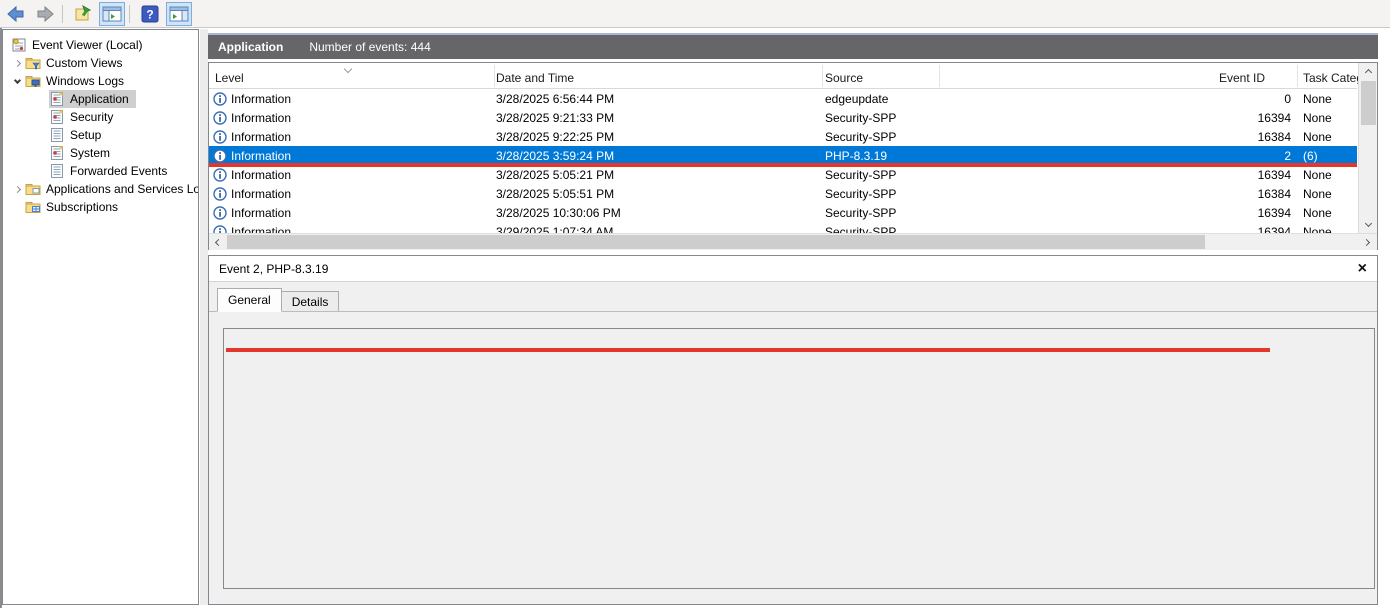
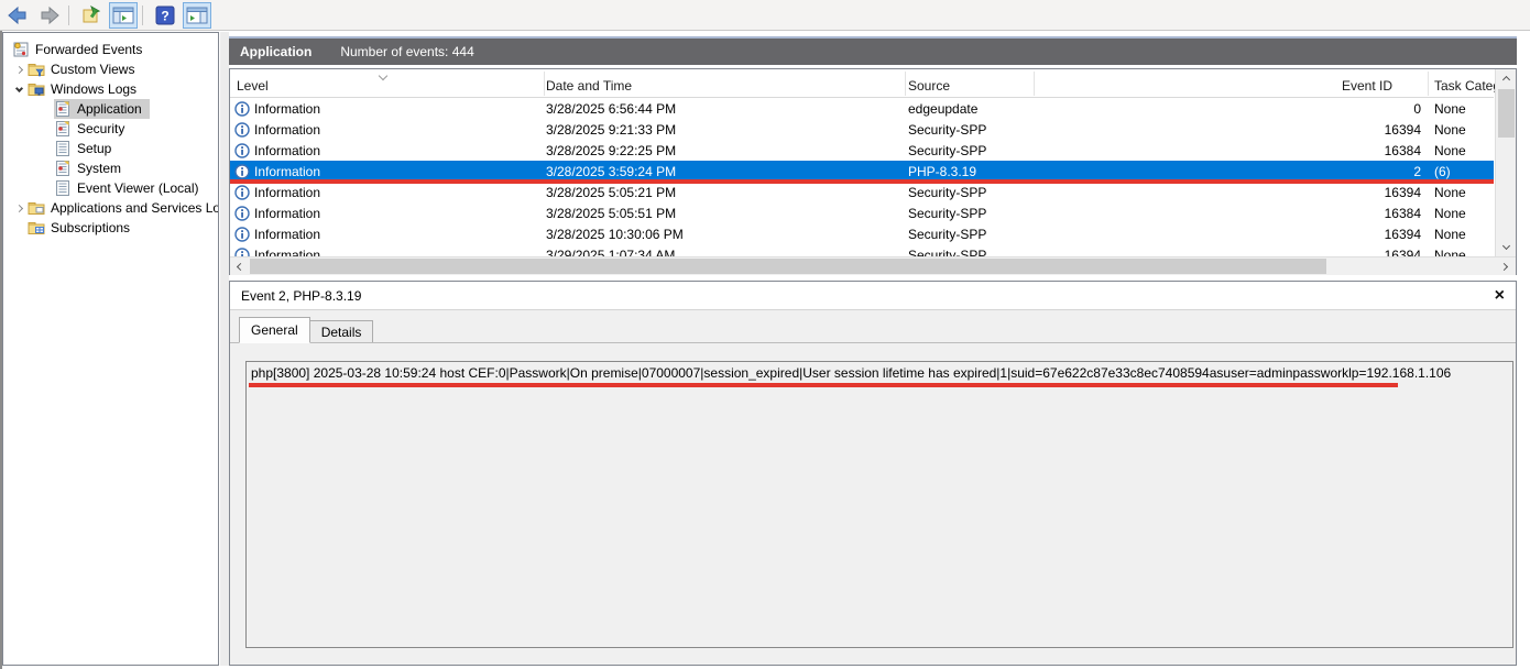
  ?
- Event Viewer (Local)
+ Forwarded Events
  Custom Views
  Windows Logs
  Application
  Security
  Setup
  System
- Forwarded Events
+ Event Viewer (Local)
  Applications and Services Lo
  Subscriptions
  Application
  Number of events: 444
  Level
  Date and Time
  Source
  Event ID
  Task Cate
  Information
  3/28/2025 6:56:44 PM
  edgeupdate
  0
  None
  Information
  3/28/2025 9:21:33 PM
  Security-SPP
  16394
  None
  Information
  3/28/2025 9:22:25 PM
  Security-SPP
  16384
  None
  Information
  3/28/2025 3:59:24 PM
  PHP-8.3.19
  2
  (6)
  Information
  3/28/2025 5:05:21 PM
  Security-SPP
  16394
  None
  Information
  3/28/2025 5:05:51 PM
  Security-SPP
  16384
  None
  Information
  3/28/2025 10:30:06 PM
  Security-SPP
  16394
  None
  Information
  3/29/2025 1:07:34 AM
  Security-SPP
  16394
  None
  Event 2, PHP-8.3.19
  ×
  General
  Details
+ php[3800] 2025-03-28 10:59:24 host CEF:0|Passwork|On premise|07000007|session_expired|User session lifetime has expired|1|suid=67e622c87e33c8ec7408594asuser=adminpassworklp=192.168.1.106
